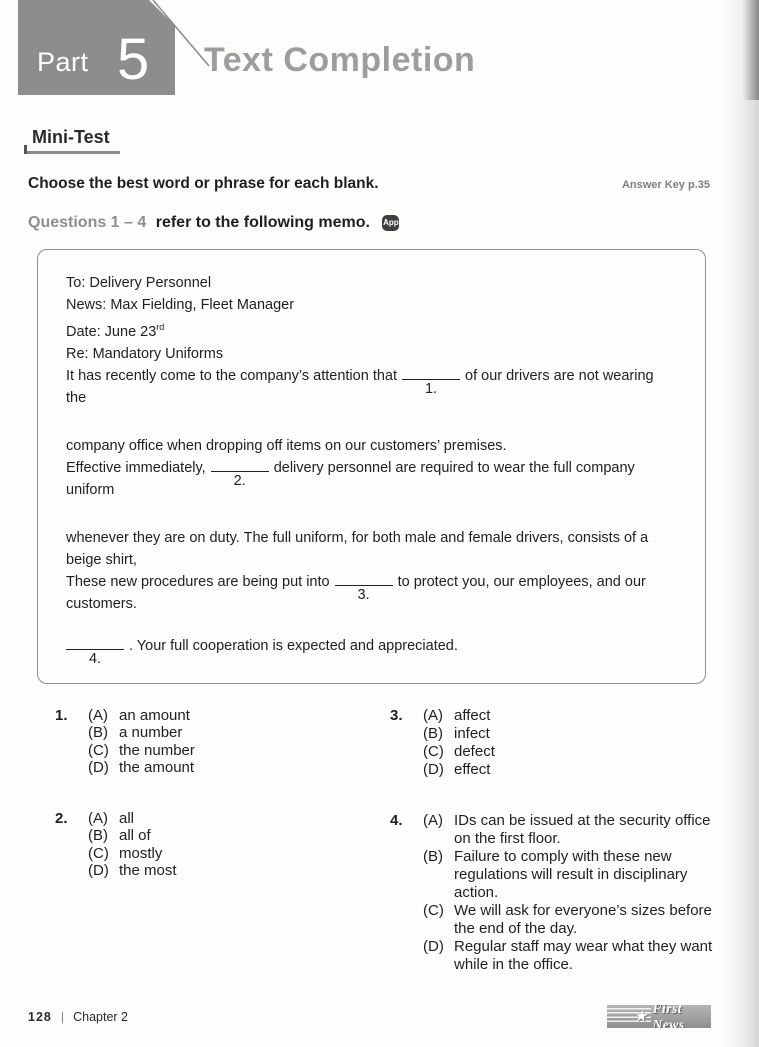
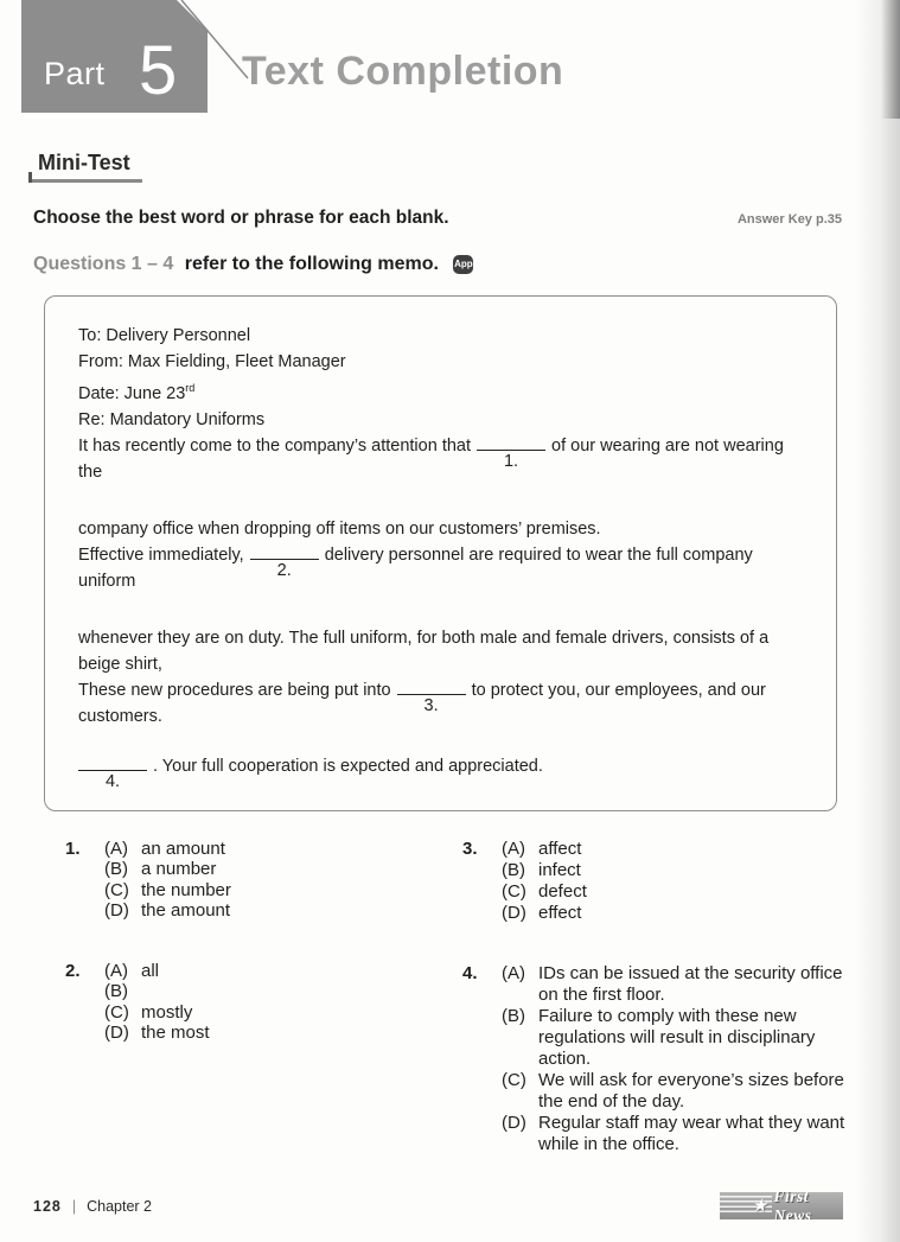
  Part
  5
  Text Completion
  Mini-Test
  Choose the best word or phrase for each blank.
  Answer Key p.35
  Questions 1 – 4 refer to the following memo. App
  To: Delivery Personnel
- News: Max Fielding, Fleet Manager
+ From: Max Fielding, Fleet Manager
  Date: June 23rd
  Re: Mandatory Uniforms
  It has recently come to the company’s attention that
  1.
- of our drivers are not wearing the
+ of our wearing are not wearing the
  company office when dropping off items on our customers’ premises.
  Effective immediately,
  2.
  delivery personnel are required to wear the full company uniform
  whenever they are on duty. The full uniform, for both male and female drivers, consists of a beige shirt,
  These new procedures are being put into
  3.
  to protect you, our employees, and our customers.
  4.
  . Your full cooperation is expected and appreciated.
  1.
  (A)
  an amount
  (B)
  a number
  (C)
  the number
  (D)
  the amount
  2.
  (A)
  all
  (B)
- all of
  (C)
  mostly
  (D)
  the most
  3.
  (A)
  affect
  (B)
  infect
  (C)
  defect
  (D)
  effect
  4.
  (A)
  IDs can be issued at the security office on the first floor.
  (B)
  Failure to comply with these new regulations will result in disciplinary action.
  (C)
  We will ask for everyone’s sizes before the end of the day.
  (D)
  Regular staff may wear what they want while in the office.
  128 | Chapter 2
  First News
